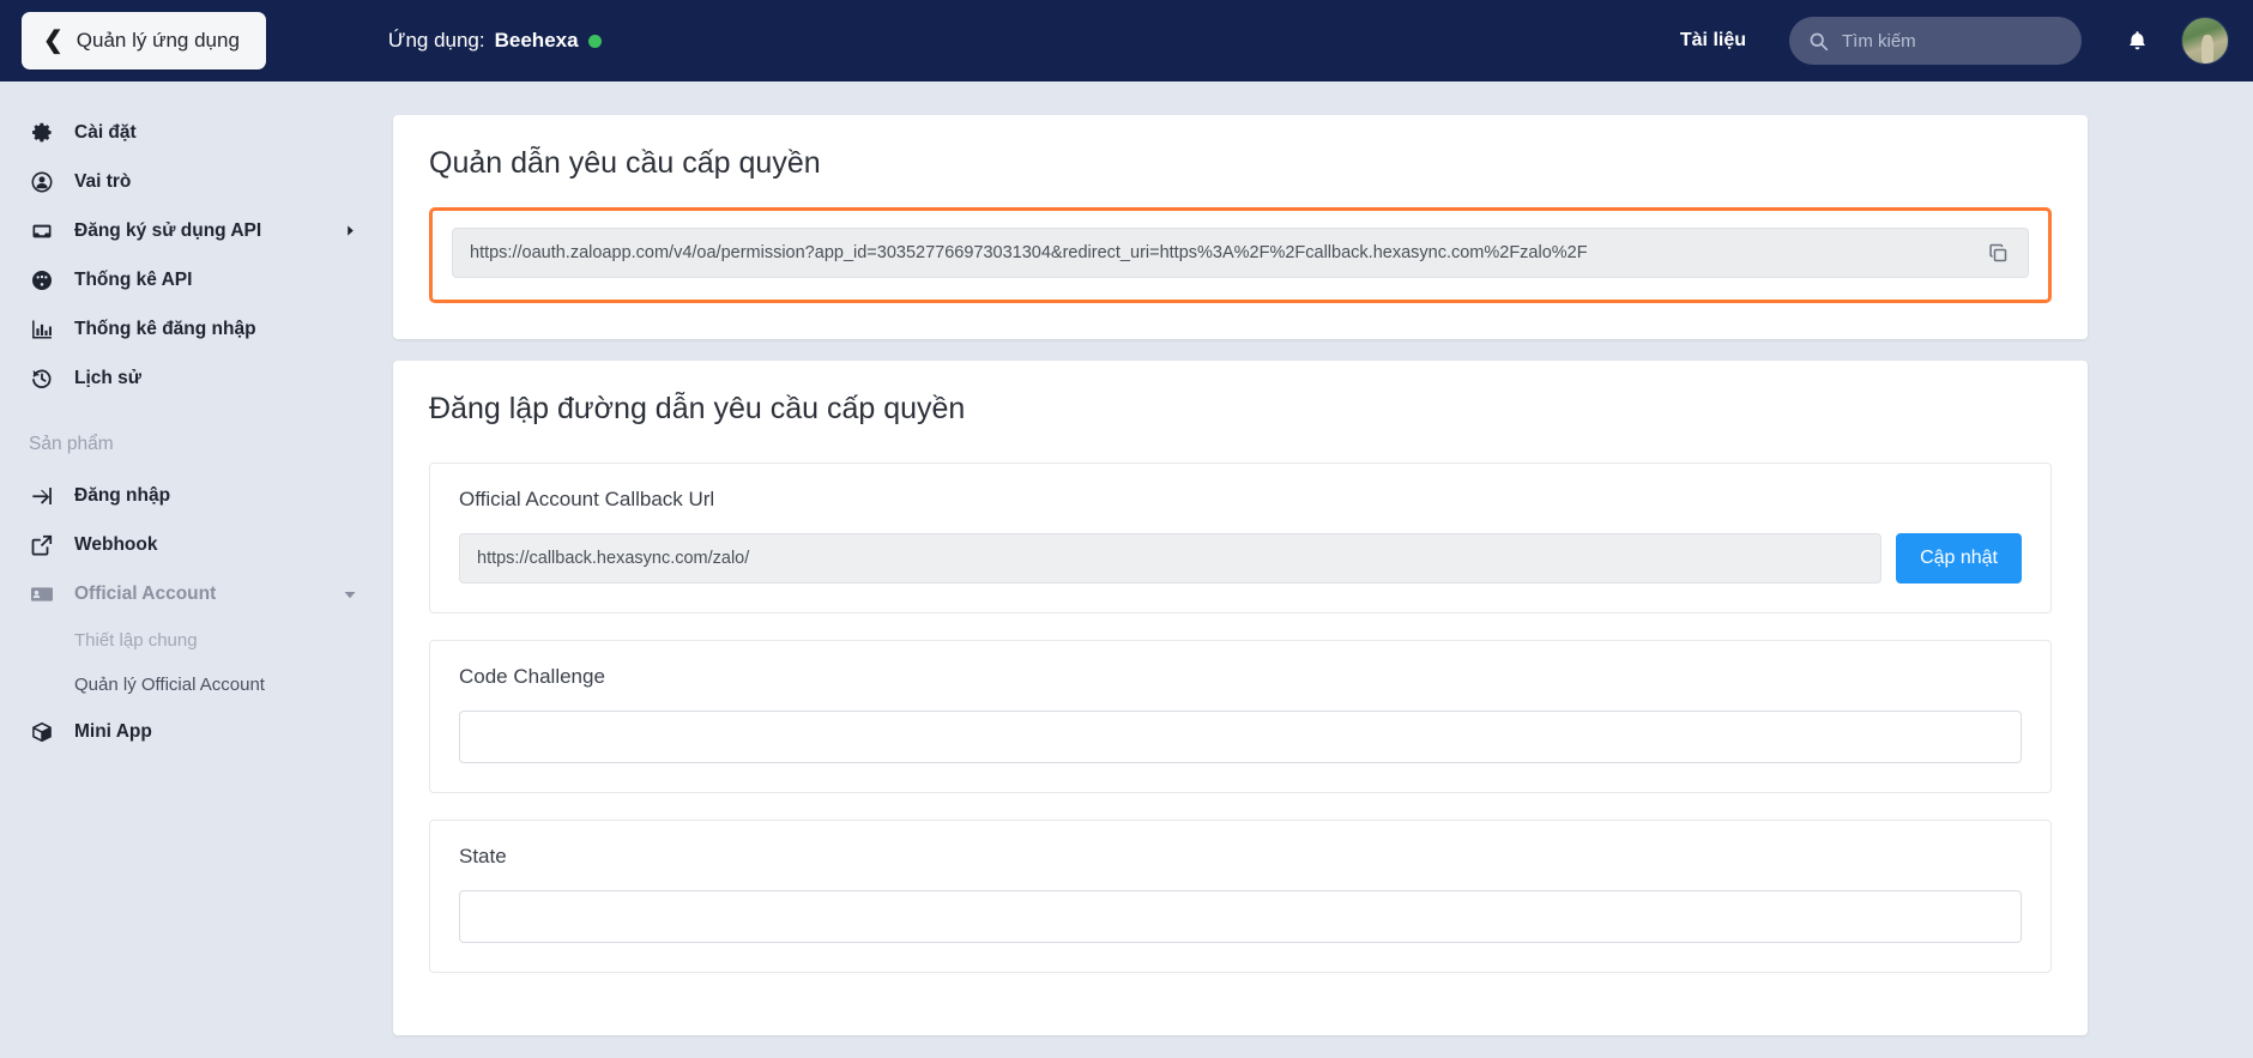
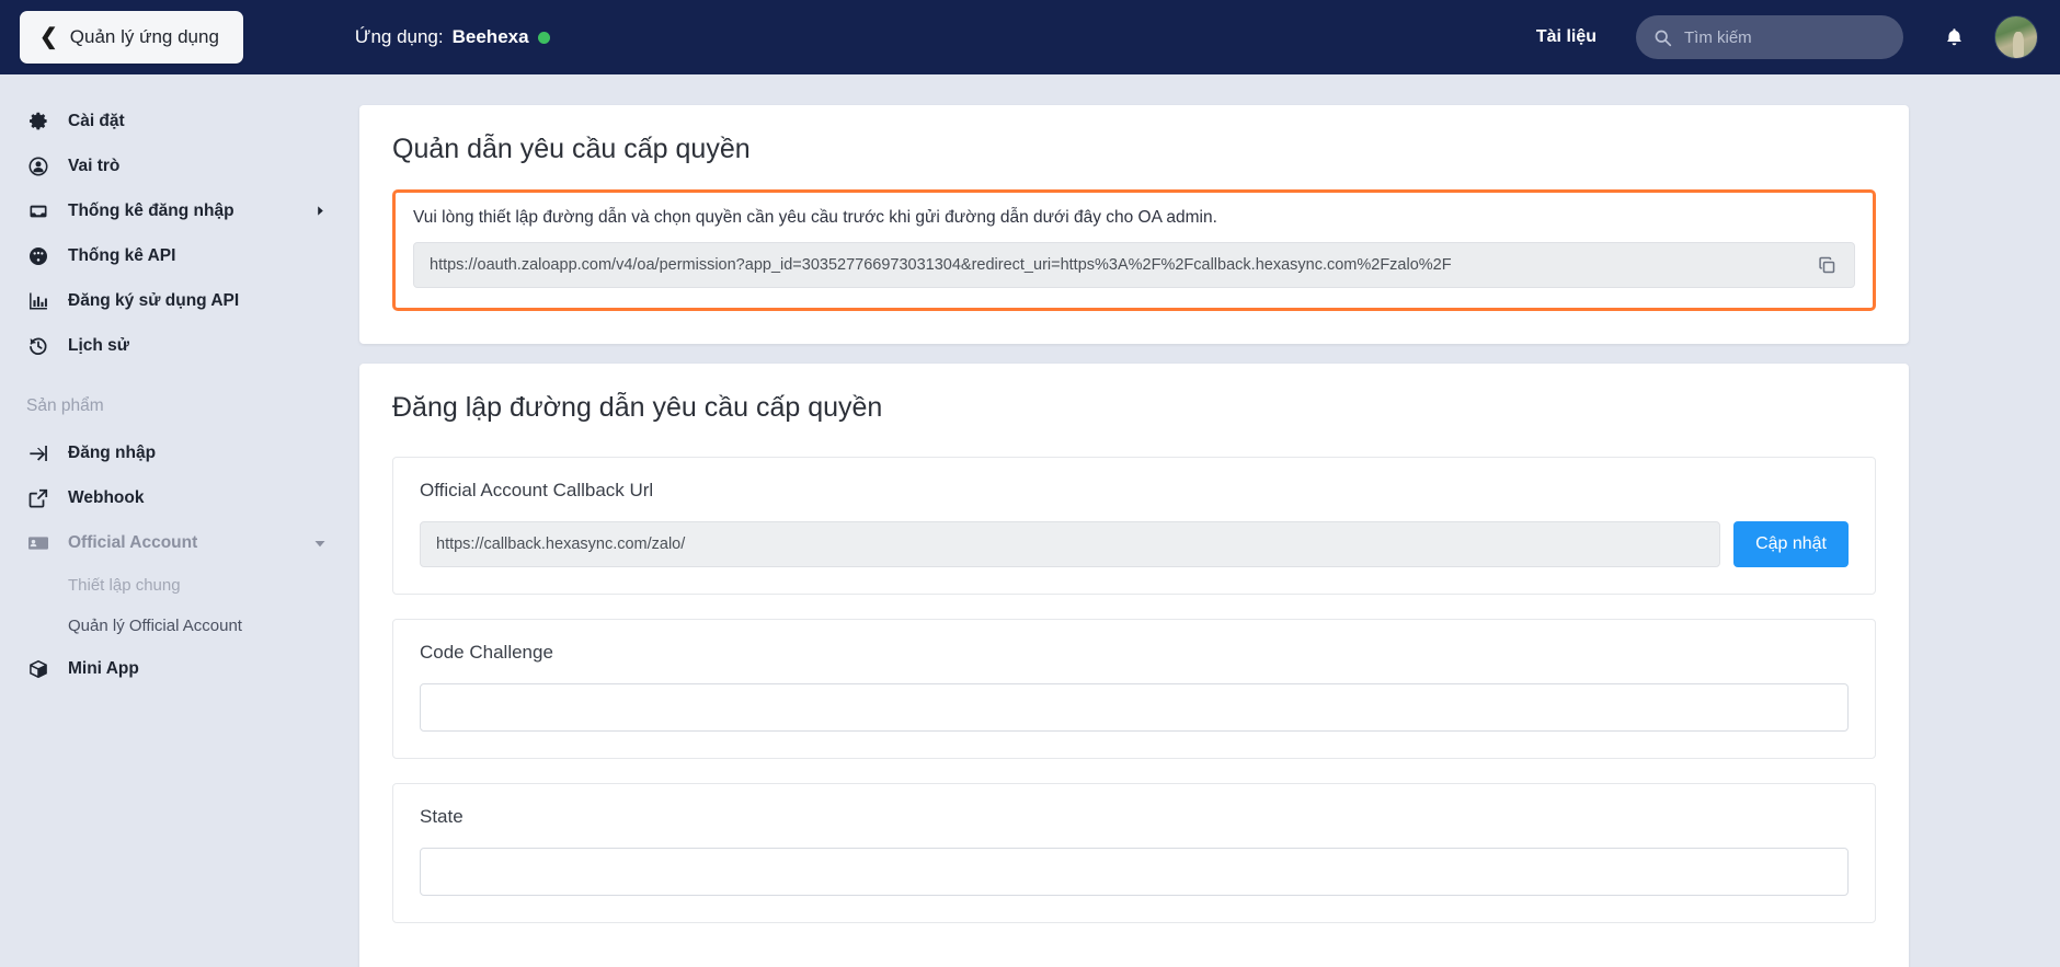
  ❮
  Quản lý ứng dụng
  Ứng dụng:
  Beehexa
  Tài liệu
  Tìm kiếm
  Cài đặt
  Vai trò
- Đăng ký sử dụng API
+ Thống kê đăng nhập
  Thống kê API
- Thống kê đăng nhập
+ Đăng ký sử dụng API
  Lịch sử
  Sản phẩm
  Đăng nhập
  Webhook
  Official Account
  Thiết lập chung
  Quản lý Official Account
  Mini App
  Quản dẫn yêu cầu cấp quyền
+ Vui lòng thiết lập đường dẫn và chọn quyền cần yêu cầu trước khi gửi đường dẫn dưới đây cho OA admin.
  https://oauth.zaloapp.com/v4/oa/permission?app_id=303527766973031304&redirect_uri=https%3A%2F%2Fcallback.hexasync.com%2Fzalo%2F
  Đăng lập đường dẫn yêu cầu cấp quyền
  Official Account Callback Url
  https://callback.hexasync.com/zalo/
  Cập nhật
  Code Challenge
  State
